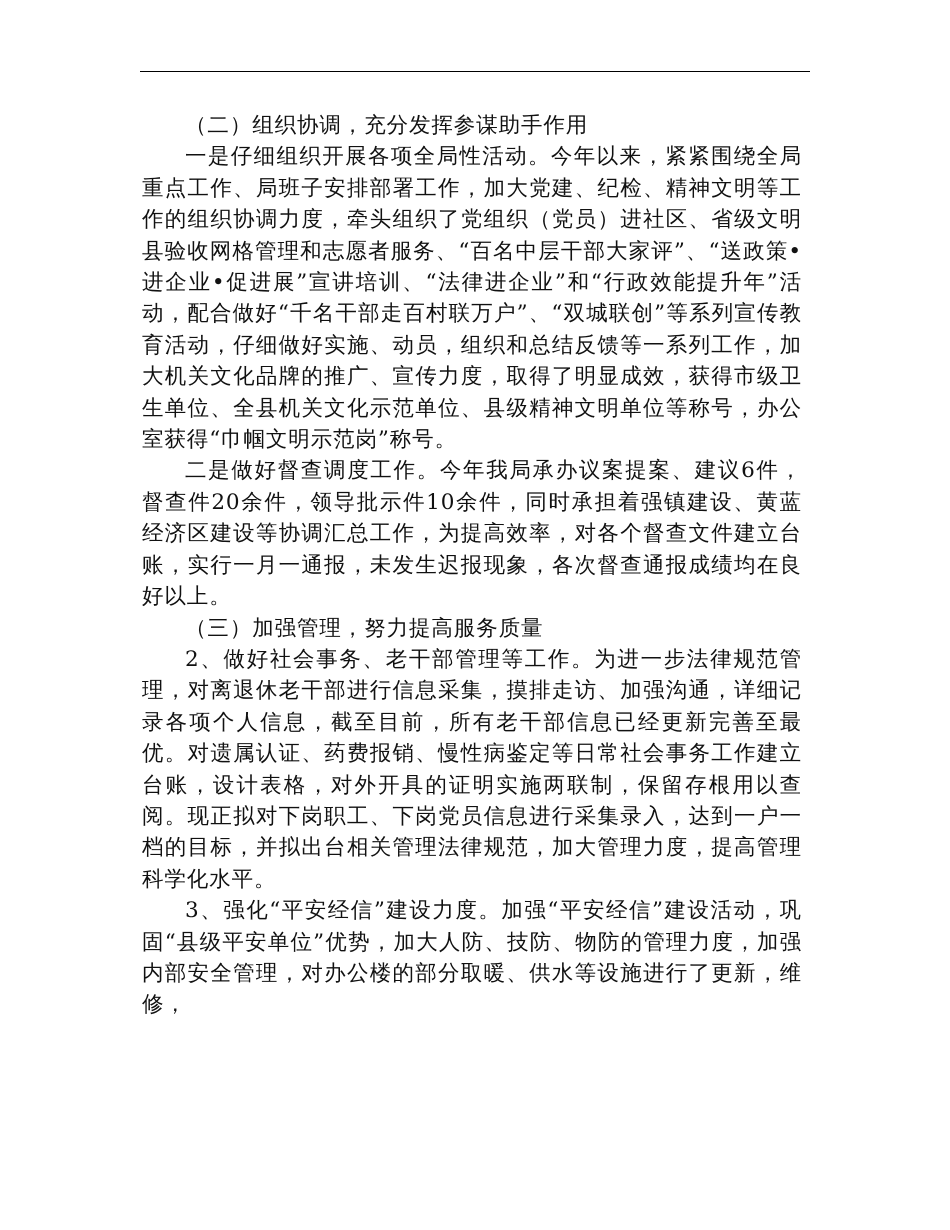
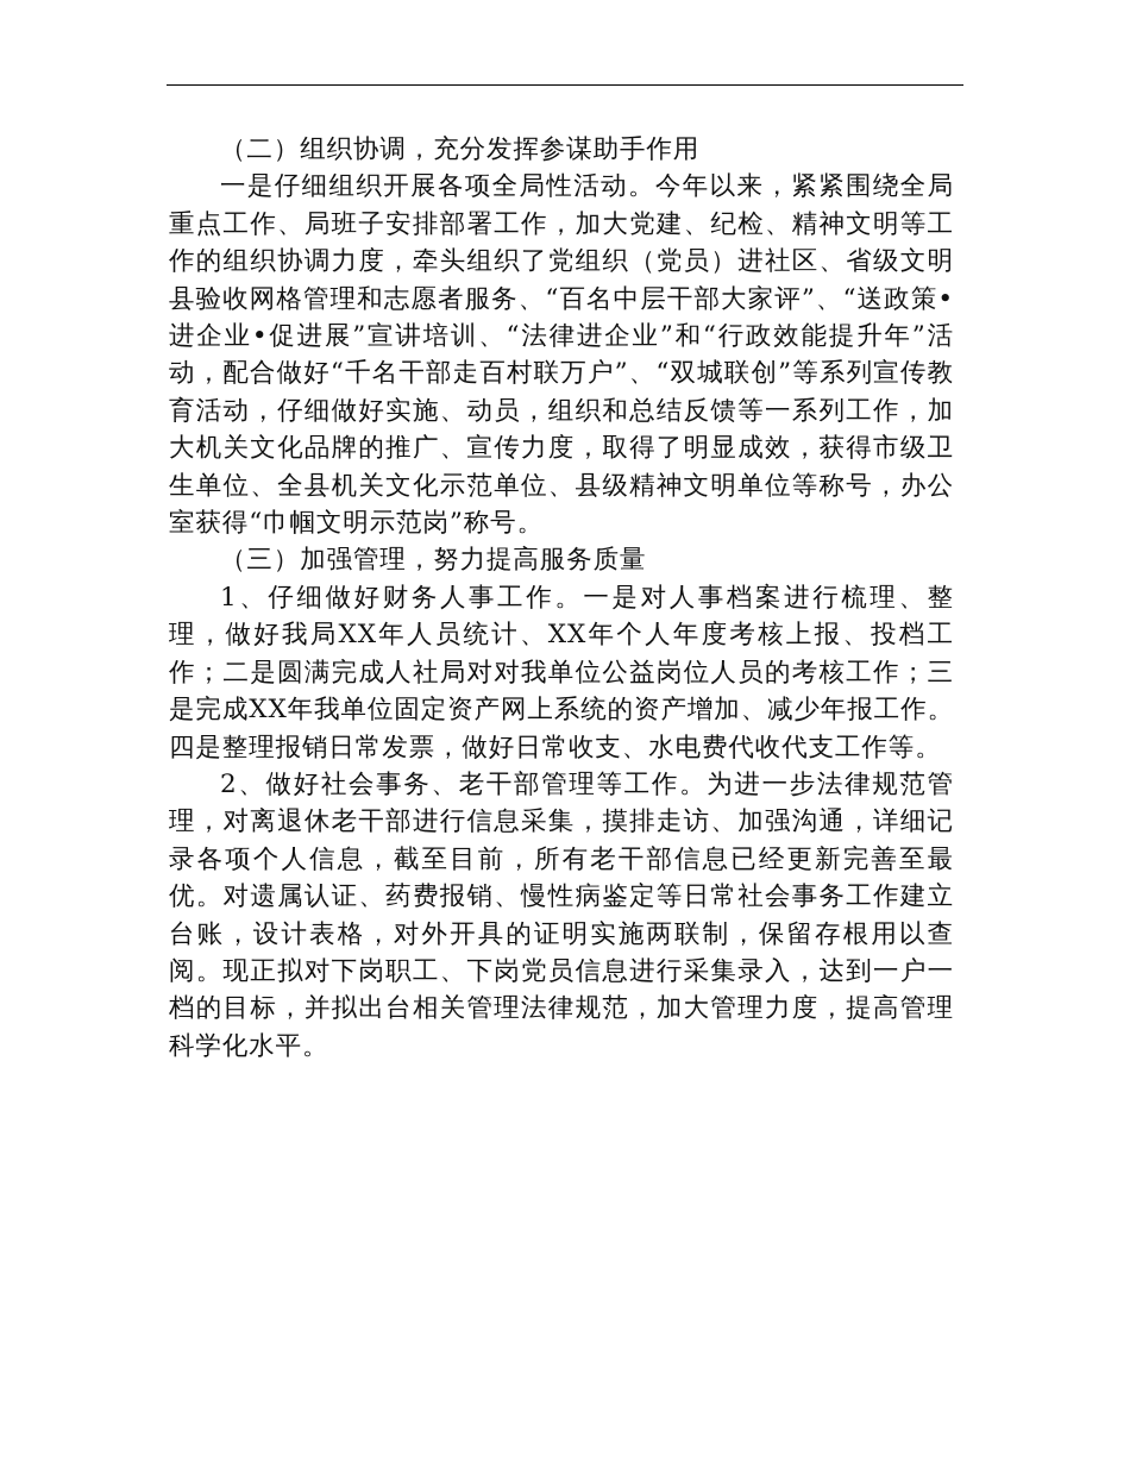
  （二）组织协调，充分发挥参谋助手作用
  一是仔细组织开展各项全局性活动。今年以来，紧紧围绕全局重点工作、局班子安排部署工作，加大党建、纪检、精神文明等工作的组织协调力度，牵头组织了党组织（党员）进社区、省级文明县验收网格管理和志愿者服务、“百名中层干部大家评”、“送政策•进企业•促进展”宣讲培训、“法律进企业”和“行政效能提升年”活动，配合做好“千名干部走百村联万户”、“双城联创”等系列宣传教育活动，仔细做好实施、动员，组织和总结反馈等一系列工作，加大机关文化品牌的推广、宣传力度，取得了明显成效，获得市级卫生单位、全县机关文化示范单位、县级精神文明单位等称号，办公室获得“巾帼文明示范岗”称号。
- 二是做好督查调度工作。今年我局承办议案提案、建议6件，督查件20余件，领导批示件10余件，同时承担着强镇建设、黄蓝经济区建设等协调汇总工作，为提高效率，对各个督查文件建立台账，实行一月一通报，未发生迟报现象，各次督查通报成绩均在良好以上。
  （三）加强管理，努力提高服务质量
+ 1、仔细做好财务人事工作。一是对人事档案进行梳理、整理，做好我局XX年人员统计、XX年个人年度考核上报、投档工作；二是圆满完成人社局对对我单位公益岗位人员的考核工作；三是完成XX年我单位固定资产网上系统的资产增加、减少年报工作。四是整理报销日常发票，做好日常收支、水电费代收代支工作等。
  2、做好社会事务、老干部管理等工作。为进一步法律规范管理，对离退休老干部进行信息采集，摸排走访、加强沟通，详细记录各项个人信息，截至目前，所有老干部信息已经更新完善至最优。对遗属认证、药费报销、慢性病鉴定等日常社会事务工作建立台账，设计表格，对外开具的证明实施两联制，保留存根用以查阅。现正拟对下岗职工、下岗党员信息进行采集录入，达到一户一档的目标，并拟出台相关管理法律规范，加大管理力度，提高管理科学化水平。
- 3、强化“平安经信”建设力度。加强“平安经信”建设活动，巩固“县级平安单位”优势，加大人防、技防、物防的管理力度，加强内部安全管理，对办公楼的部分取暖、供水等设施进行了更新，维修，
